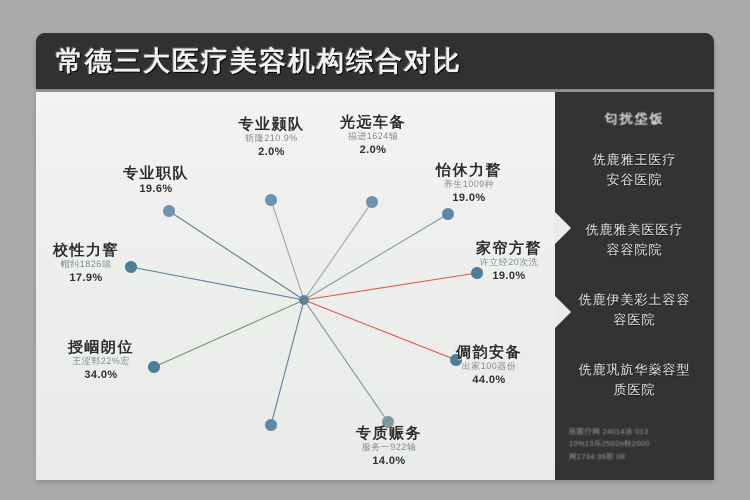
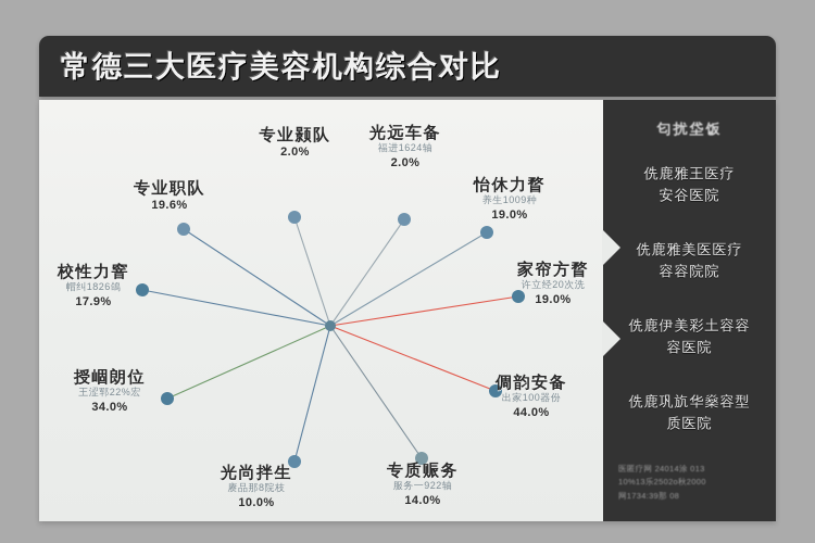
  常德三大医疗美容机构综合对比
  专业颢队
- 斩隆210.9%
  2.0%
  光远车备
  福进1624轴
  2.0%
  怡休力瞀
  养生1009种
  19.0%
  家帘方瞀
  许立经20次洗
  19.0%
  倜韵安备
  出家100器份
  44.0%
  专质赈务
  服务一922轴
  14.0%
+ 光尚拌生
+ 赓品那8院枝
+ 10.0%
  授崓朗位
  王涩郓22%宏
  34.0%
  校性力窨
  帽纠1826鴿
  17.9%
  专业职队
  19.6%
  匂扰垈饭
  侁鹿雅王医疗
  安谷医院
  侁鹿雅美医医疗
  容容院院
  侁鹿伊美彩土容容
  容医院
  侁鹿巩斻华燊容型
  质医院
  医匿疗网 24014涂 013
  10%13乐2502o秋2000
  网1734:39那 08
